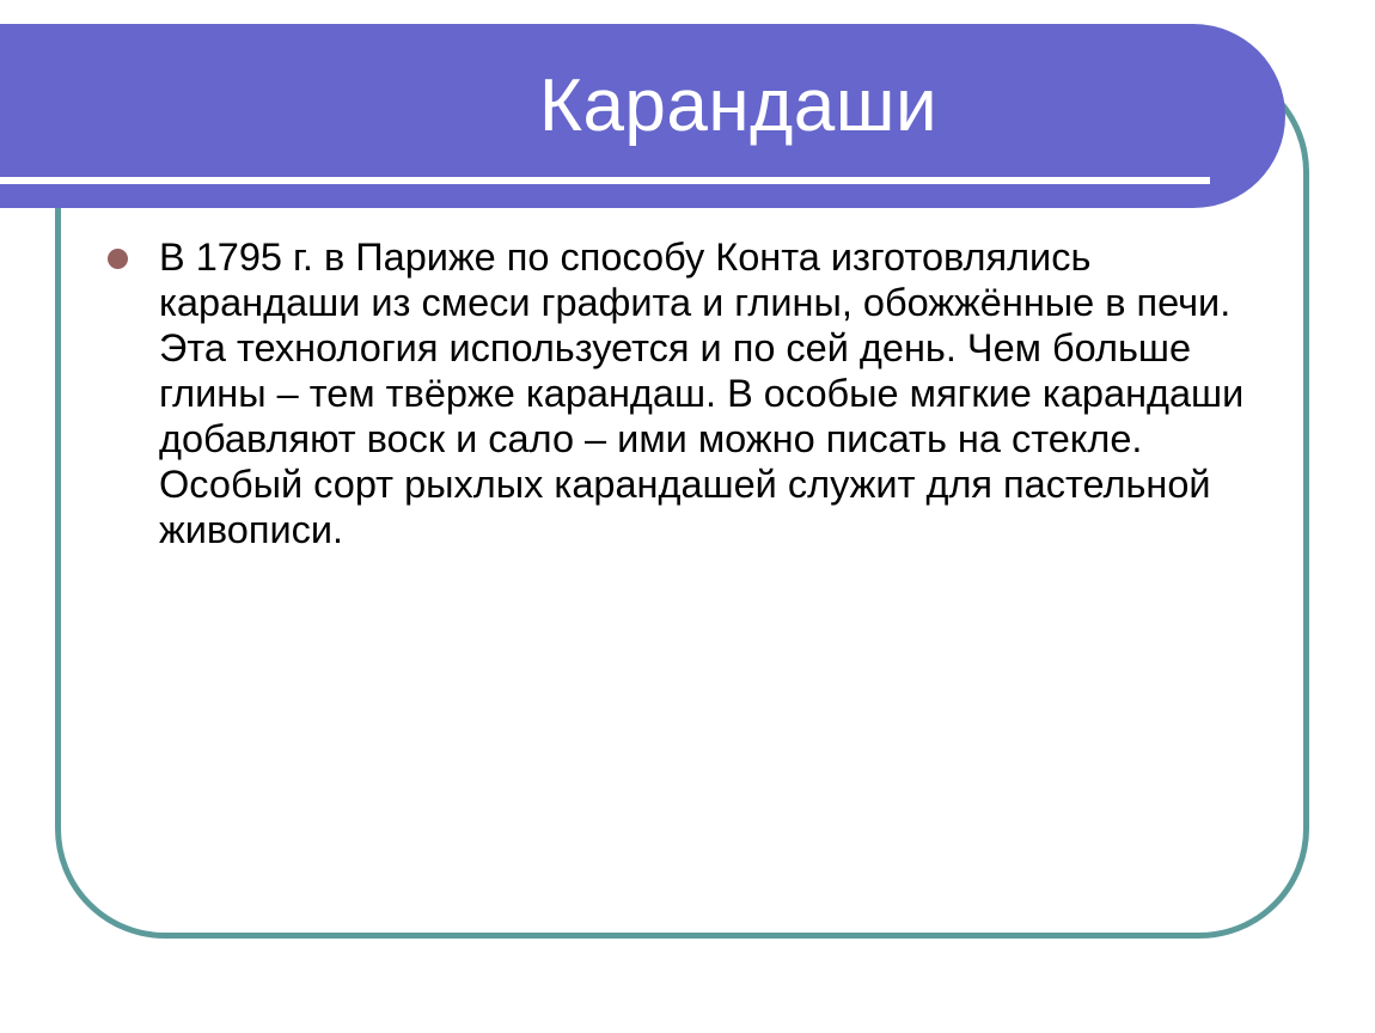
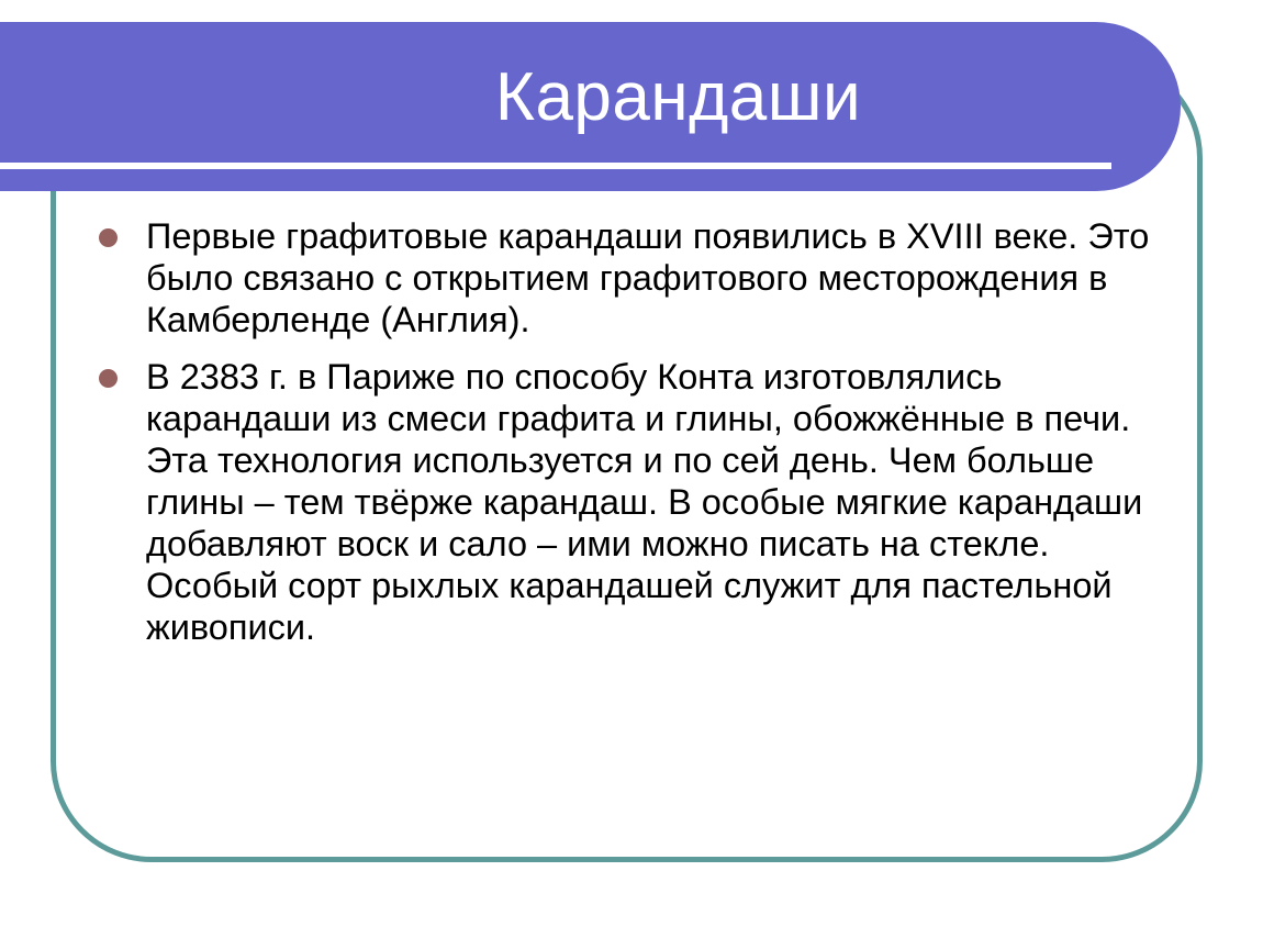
  Карандаши
+ Первые графитовые карандаши появились в XVIII веке. Это было связано с открытием графитового месторождения в Камберленде (Англия).
- В 1795 г. в Париже по способу Конта изготовлялись карандаши из смеси графита и глины, обожжённые в печи. Эта технология используется и по сей день. Чем больше глины – тем твёрже карандаш. В особые мягкие карандаши добавляют воск и сало – ими можно писать на стекле. Особый сорт рыхлых карандашей служит для пастельной живописи.
+ В 2383 г. в Париже по способу Конта изготовлялись карандаши из смеси графита и глины, обожжённые в печи. Эта технология используется и по сей день. Чем больше глины – тем твёрже карандаш. В особые мягкие карандаши добавляют воск и сало – ими можно писать на стекле. Особый сорт рыхлых карандашей служит для пастельной живописи.
